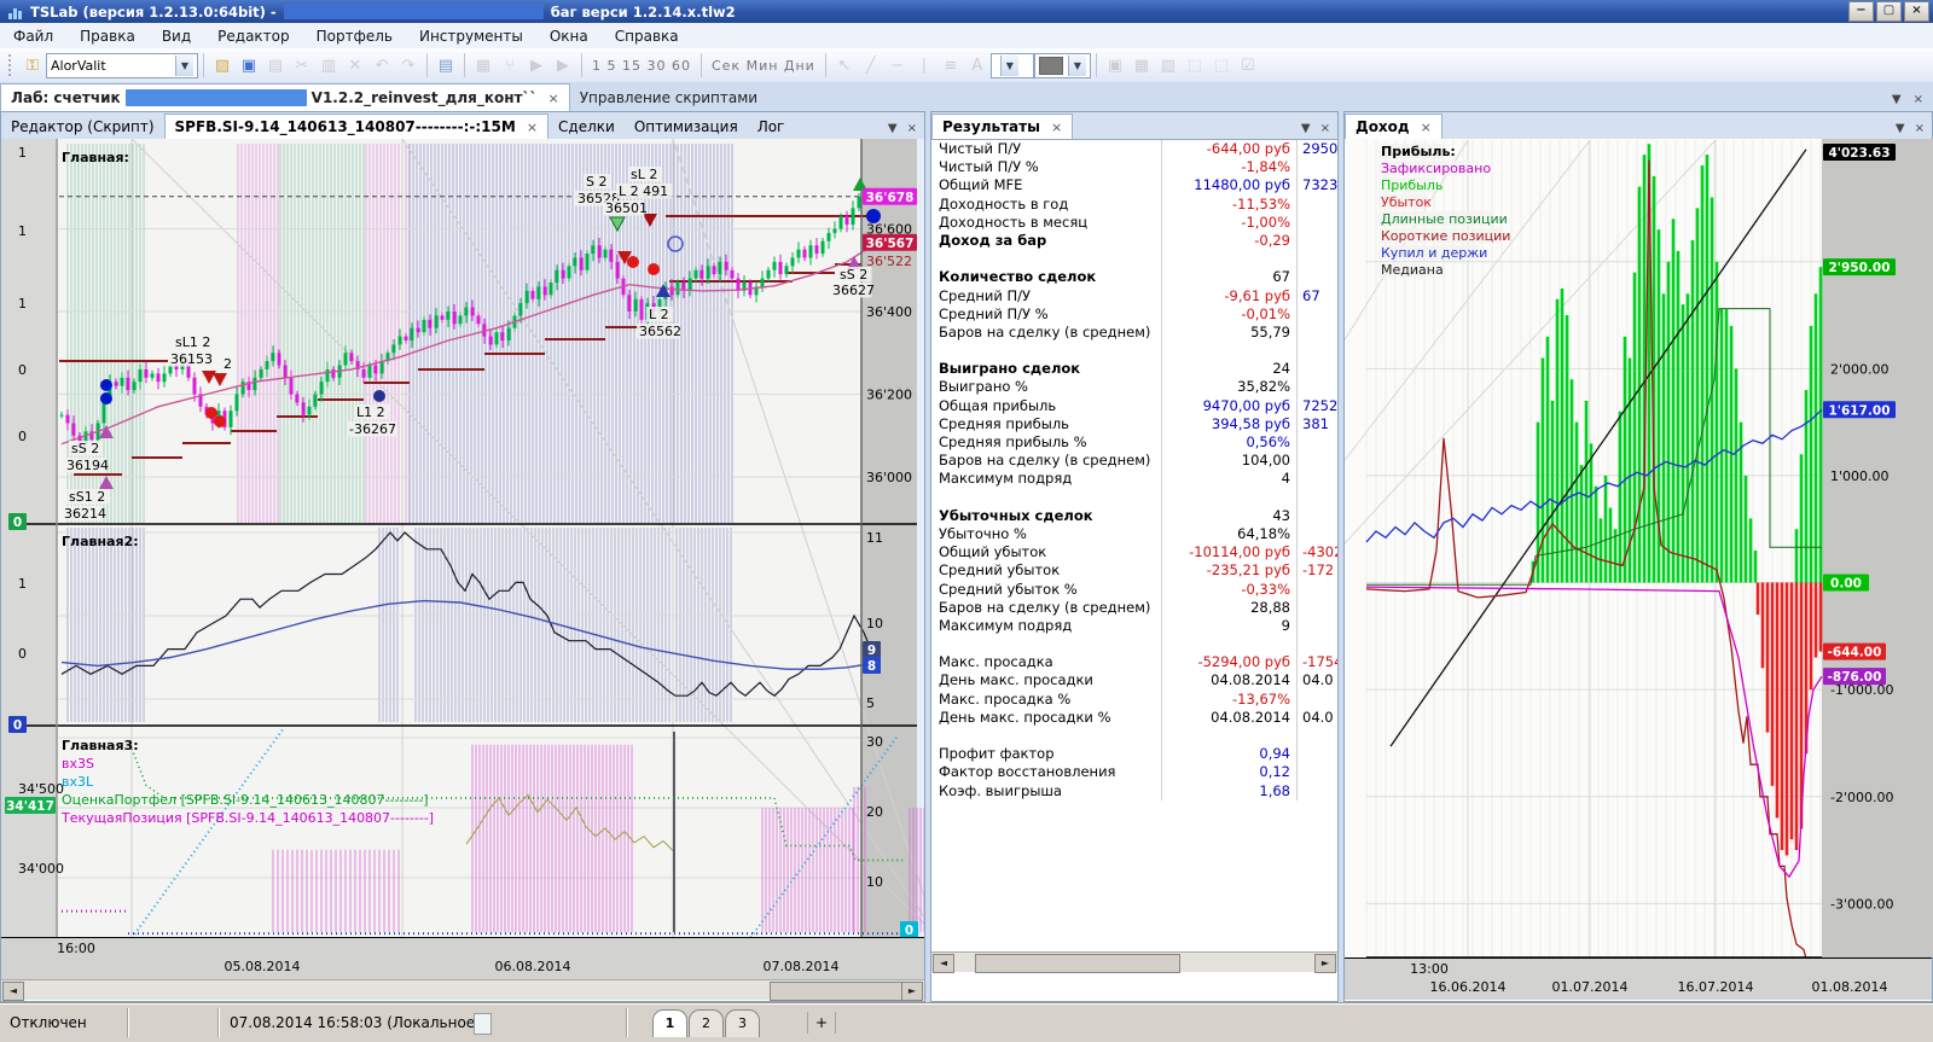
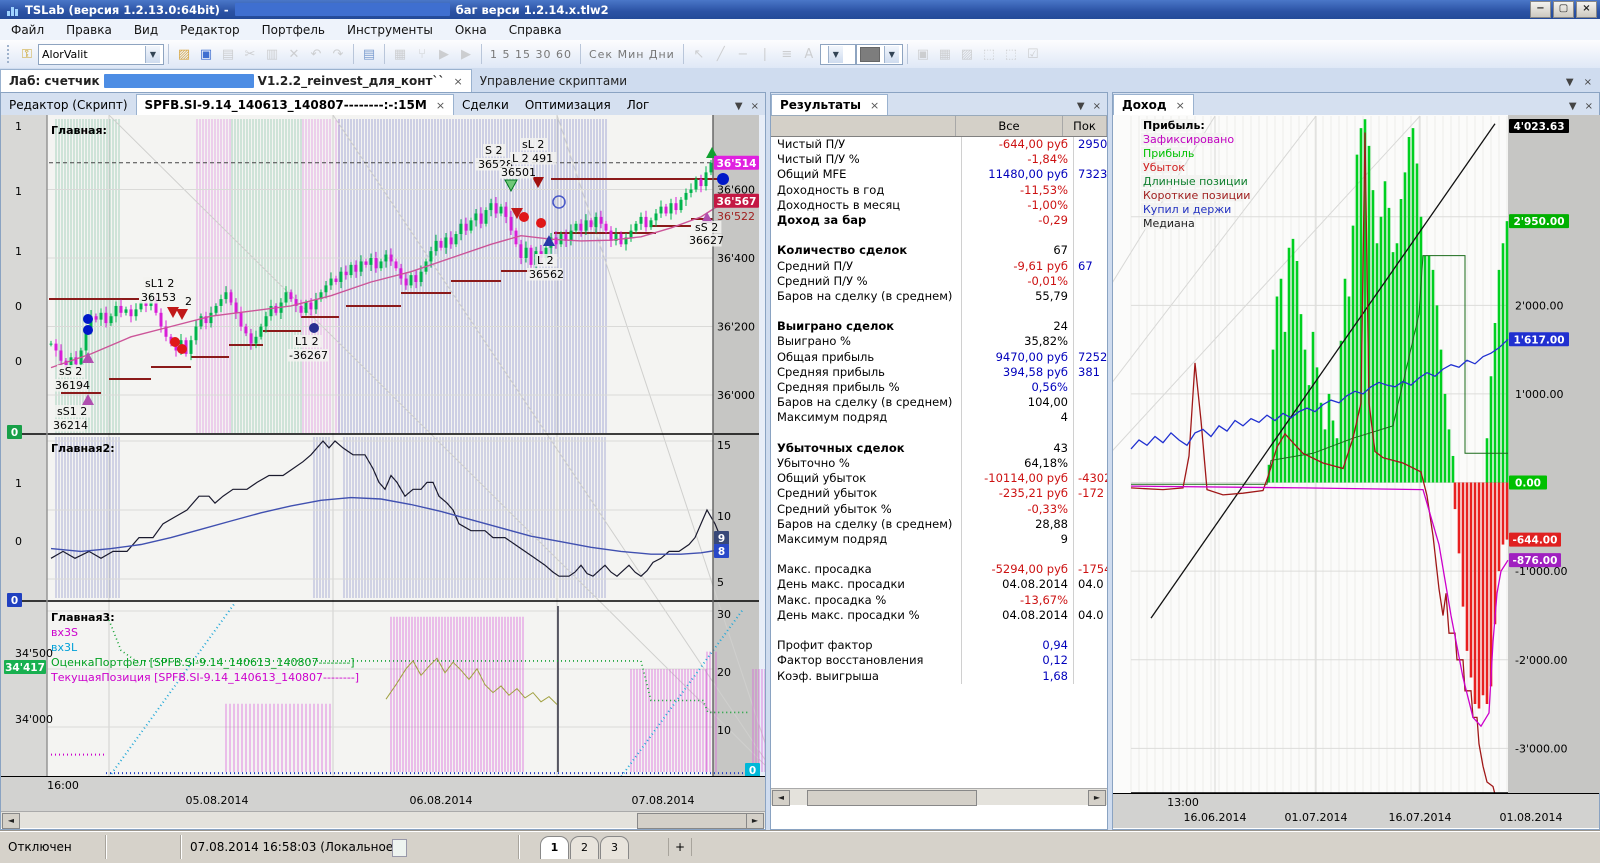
  TSLab (версия 1.2.13.0:64bit) -
  баг верси 1.2.14.x.tlw2
  −
  ▢
  ×
  Файл
  Правка
  Вид
  Редактор
  Портфель
  Инструменты
  Окна
  Справка
  ⚿
  AlorValit
  ▼
  ▨
  ▣
  ▤
  ✂
  ▥
  ✕
  ↶
  ↷
  ▤
  ▦
  ⑂
  ▶
  ▶
  1 5 15 30 60
  Сек Мин Дни
  ↖
  ╱
  −
  ❘
  ≡
  A
  ▼
  ▼
  ▣
  ▦
  ▨
  ⬚
  ⬚
  ☑
  Лаб: счетчик
  V1.2.2_reinvest_для_конт``
  ×
  Управление скриптами
  ▼
  ×
  Редактор (Скрипт)
  SPFB.SI-9.14_140613_140807--------:-:15M
  ×
  Сделки
  Оптимизация
  Лог
  ▼
  ×
  Главная:
  S 2
  36528
  sL 2
  L 2 491
  36501
  sS 2
  36627
  L 2
  36562
  sL1 2
  36153
  2
  L1 2
  -36267
  sS 2
  36194
  sS1 2
  36214
  Главная2:
  Главная3:
  вх3S
  вх3L
  ОценкаПортфел [SPFB.SI-9.14_140613_140807--------]
  ТекущаяПозиция [SPFB.SI-9.14_140613_140807--------]
  36'600
  36'522
  36'400
  36'200
  36'000
- 11
+ 15
  10
  5
  30
  20
  10
  1
  1
  1
  0
  0
  1
  0
  34'500
  34'000
- 36'678
+ 36'514
  36'567
  0
  0
  34'417
  9
  8
  0
  16:00
  05.08.2014
  06.08.2014
  07.08.2014
  ◄
  ►
  Результаты
  ×
  ▼
  ×
+ Все
+ Пок
  Чистый П/У
  -644,00 руб
  2950
  Чистый П/У %
  -1,84%
  Общий MFE
  11480,00 руб
  7323
  Доходность в год
  -11,53%
  Доходность в месяц
  -1,00%
  Доход за бар
  -0,29
  Количество сделок
  67
  Средний П/У
  -9,61 руб
  67
  Средний П/У %
  -0,01%
  Баров на сделку (в среднем)
  55,79
  Выиграно сделок
  24
  Выиграно %
  35,82%
  Общая прибыль
  9470,00 руб
  7252
  Средняя прибыль
  394,58 руб
  381
  Средняя прибыль %
  0,56%
  Баров на сделку (в среднем)
  104,00
  Максимум подряд
  4
  Убыточных сделок
  43
  Убыточно %
  64,18%
  Общий убыток
  -10114,00 руб
  -430
  Средний убыток
  -235,21 руб
  -172
  Средний убыток %
  -0,33%
  Баров на сделку (в среднем)
  28,88
  Максимум подряд
  9
  Макс. просадка
  -5294,00 руб
  -175
  День макс. просадки
  04.08.2014
  04.0
  Макс. просадка %
  -13,67%
  День макс. просадки %
  04.08.2014
  04.0
  Профит фактор
  0,94
  Фактор восстановления
  0,12
  Коэф. выигрыша
  1,68
  ◄
  ►
  Доход
  ×
  ▼
  ×
  Прибыль:
  Зафиксировано
  Прибыль
  Убыток
  Длинные позиции
  Короткие позиции
  Купил и держи
  Медиана
  2'000.00
  1'000.00
  -1'000.00
  -2'000.00
  -3'000.00
  4'023.63
  2'950.00
  1'617.00
  0.00
  -644.00
  -876.00
  13:00
  16.06.2014
  01.07.2014
  16.07.2014
  01.08.2014
  Отключен
  07.08.2014 16:58:03 (Локальное
  +
  1
  2
  3
